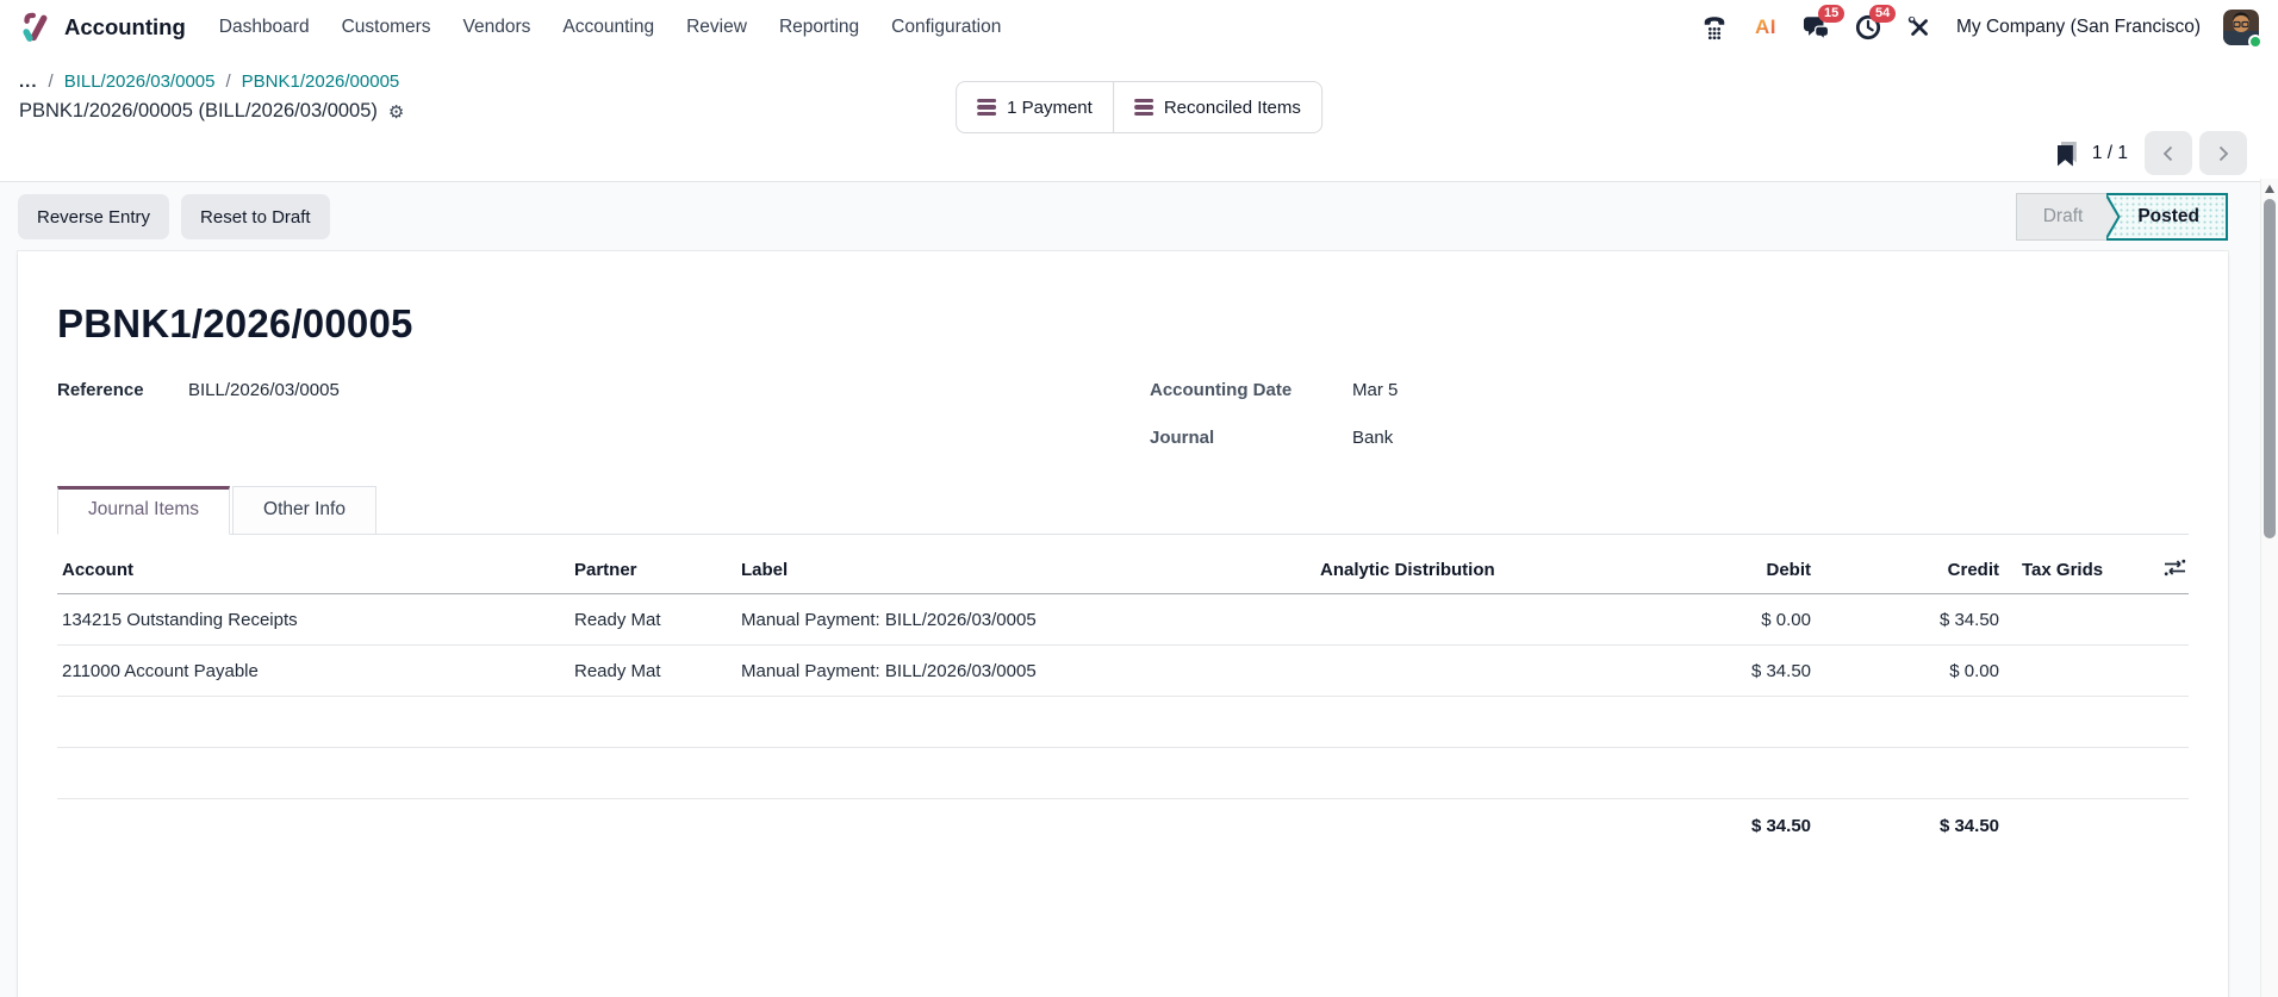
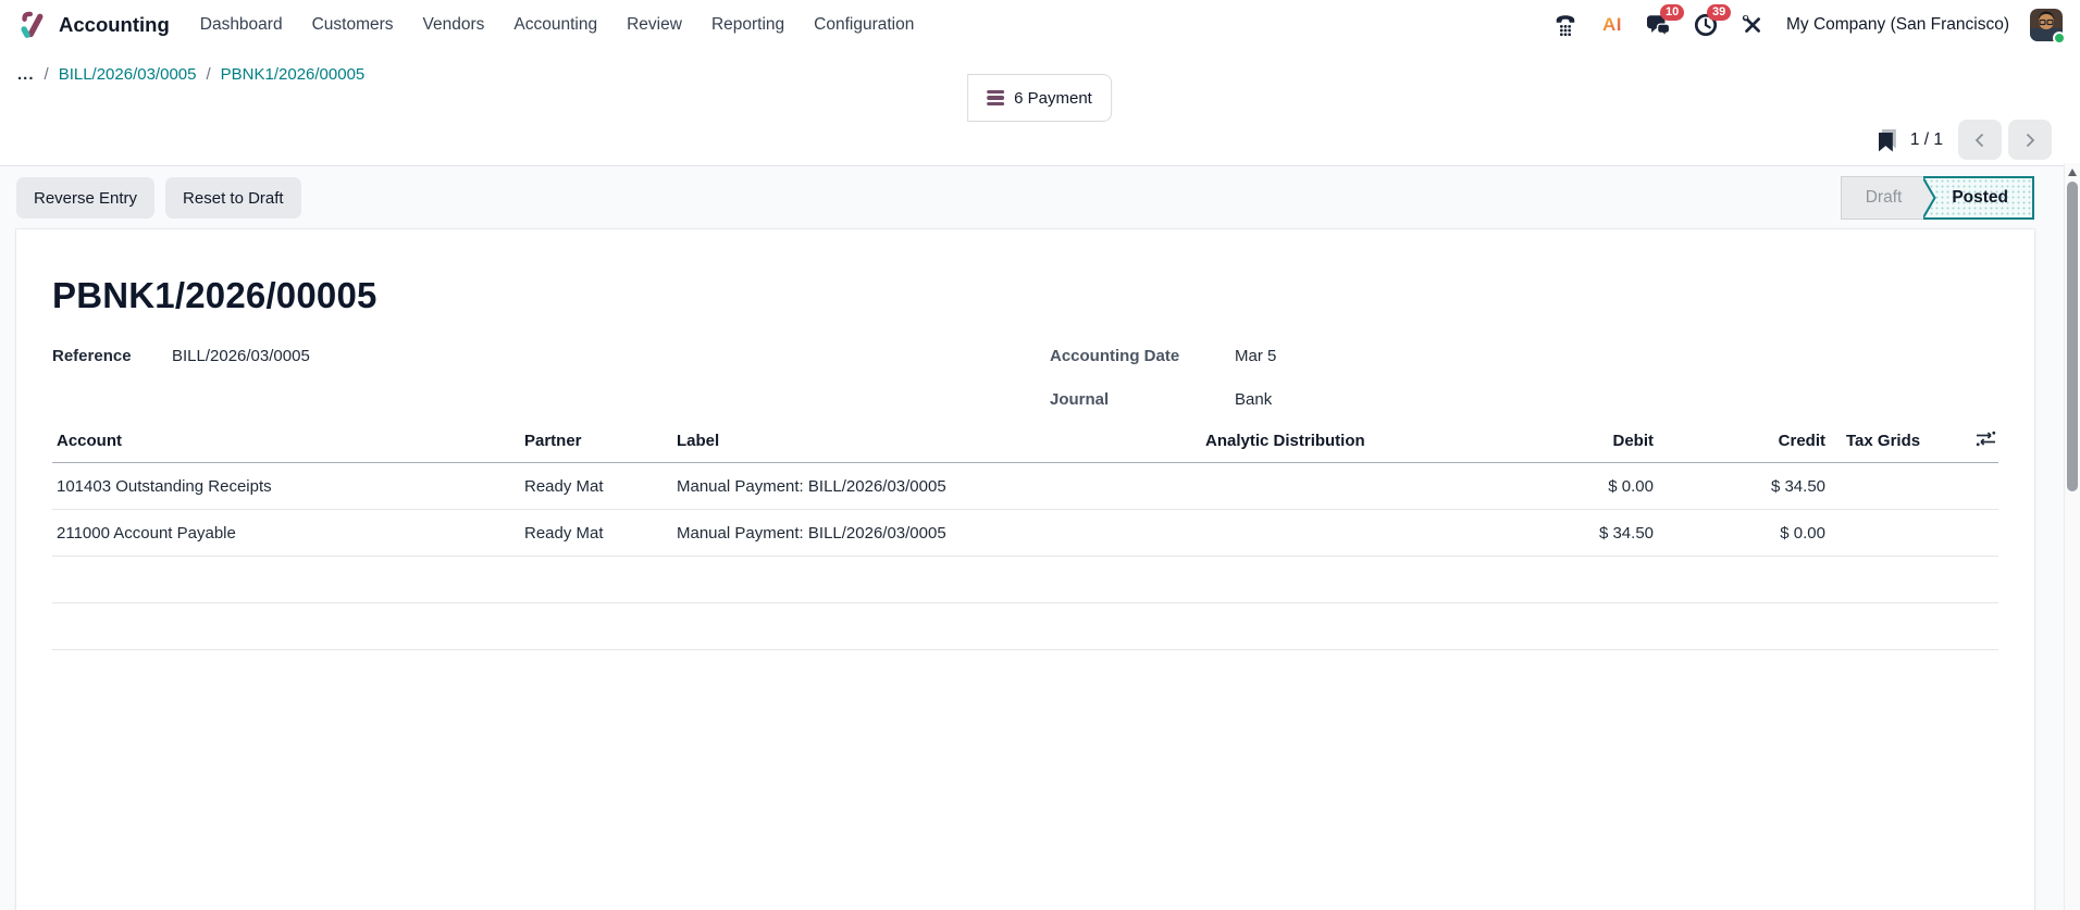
  Accounting
  Dashboard
  Customers
  Vendors
  Accounting
  Review
  Reporting
  Configuration
  AI
- 15
+ 10
- 54
+ 39
  My Company (San Francisco)
  ...
  /
  BILL/2026/03/0005
  /
  PBNK1/2026/00005
- PBNK1/2026/00005 (BILL/2026/03/0005)
- ⚙
- 1 Payment
+ 6 Payment
- Reconciled Items
  1 / 1
  Reverse Entry
  Reset to Draft
  Draft
  Posted
  PBNK1/2026/00005
  Reference
  BILL/2026/03/0005
  Accounting Date
  Mar 5
  Journal
  Bank
- Journal Items
- Other Info
  Account	Partner	Label	Analytic Distribution	Debit	Credit	Tax Grids
- 134215 Outstanding Receipts	Ready Mat	Manual Payment: BILL/2026/03/0005		$ 0.00	$ 34.50
+ 101403 Outstanding Receipts	Ready Mat	Manual Payment: BILL/2026/03/0005		$ 0.00	$ 34.50
  211000 Account Payable	Ready Mat	Manual Payment: BILL/2026/03/0005		$ 34.50	$ 0.00
- 				$ 34.50	$ 34.50
